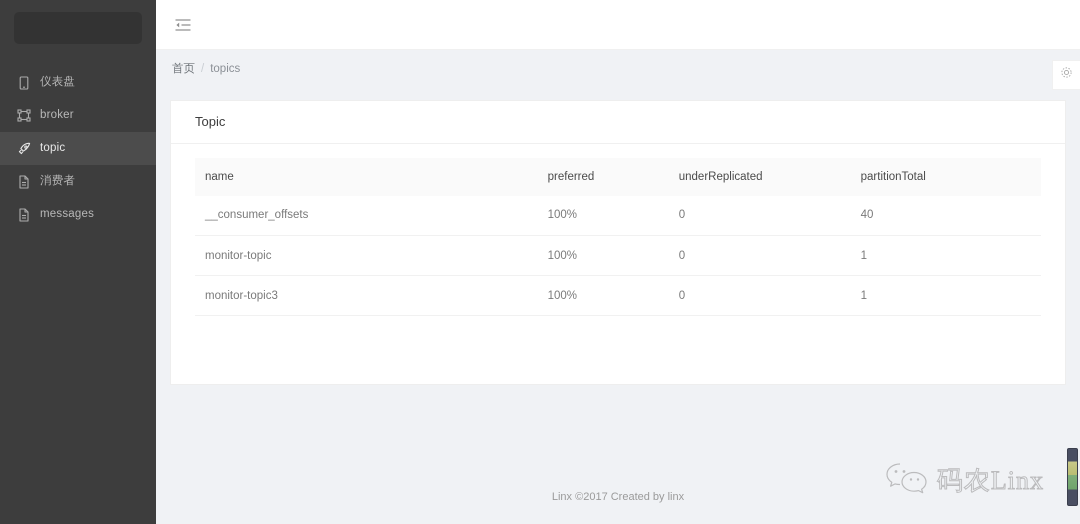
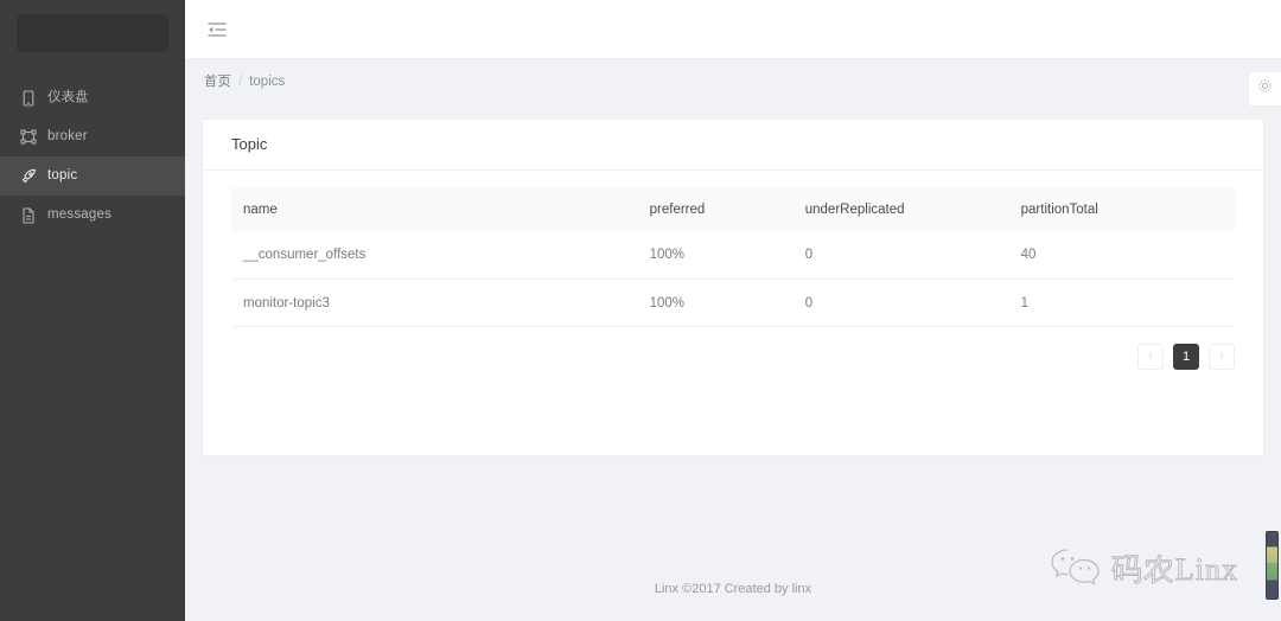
  仪表盘
  broker
  topic
- 消费者
  messages
  首页
  /
  topics
  Topic
  name	preferred	underReplicated	partitionTotal
  __consumer_offsets	100%	0	40
- monitor-topic	100%	0	1
  monitor-topic3	100%	0	1
+ ‹
+ 1
+ ›
  Linx ©2017 Created by linx
  码农Linx
